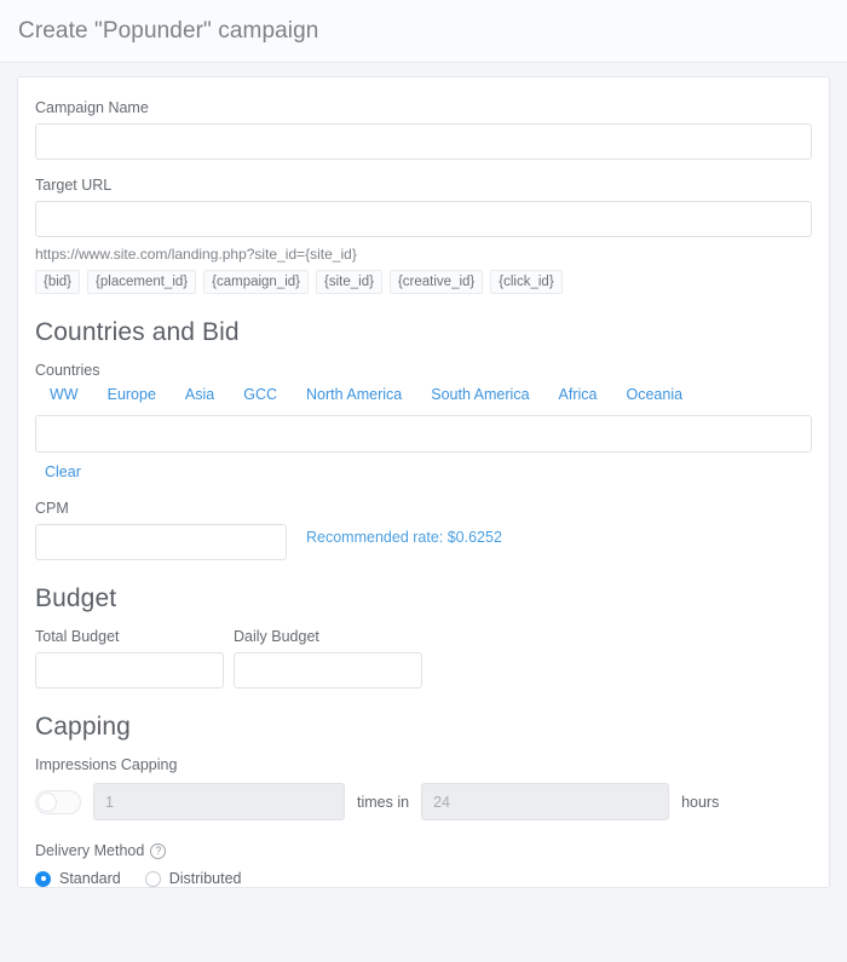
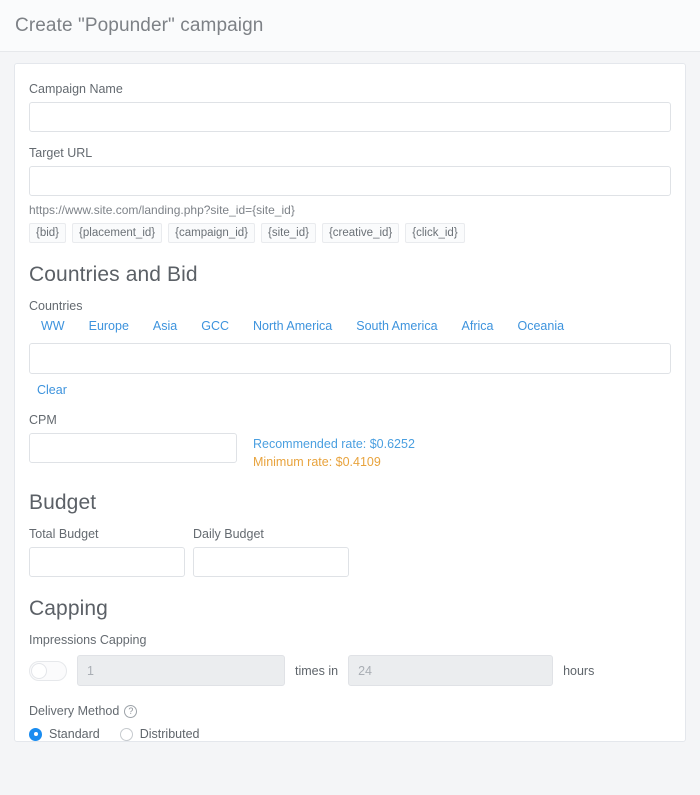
  Create "Popunder" campaign
  Campaign Name
  Target URL
  https://www.site.com/landing.php?site_id={site_id}
  {bid}
  {placement_id}
  {campaign_id}
  {site_id}
  {creative_id}
  {click_id}
  Countries and Bid
  Countries
  WW
  Europe
  Asia
  GCC
  North America
  South America
  Africa
  Oceania
  Clear
  CPM
  Recommended rate: $0.6252
+ Minimum rate: $0.4109
  Budget
  Total Budget
  Daily Budget
  Capping
  Impressions Capping
  1
  times in
  24
  hours
  Delivery Method
  ?
  Standard
  Distributed
